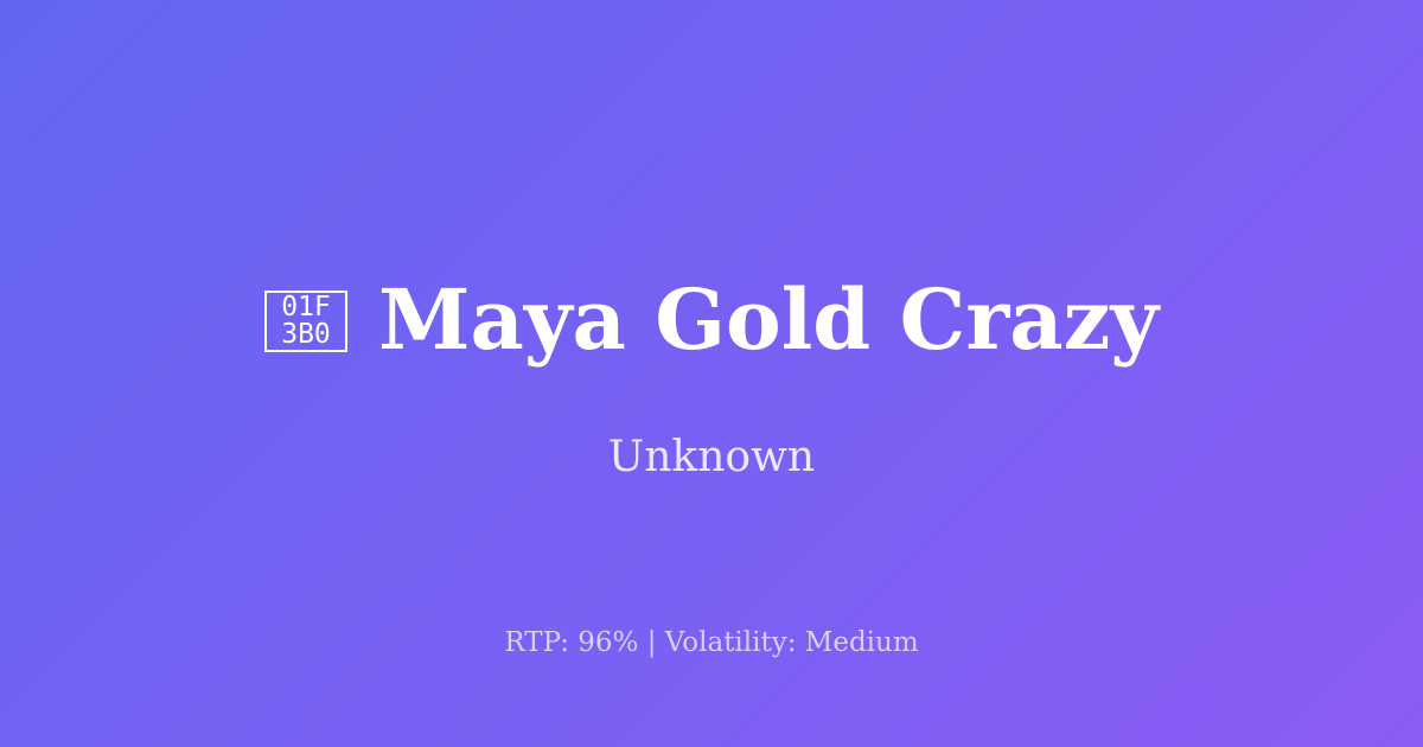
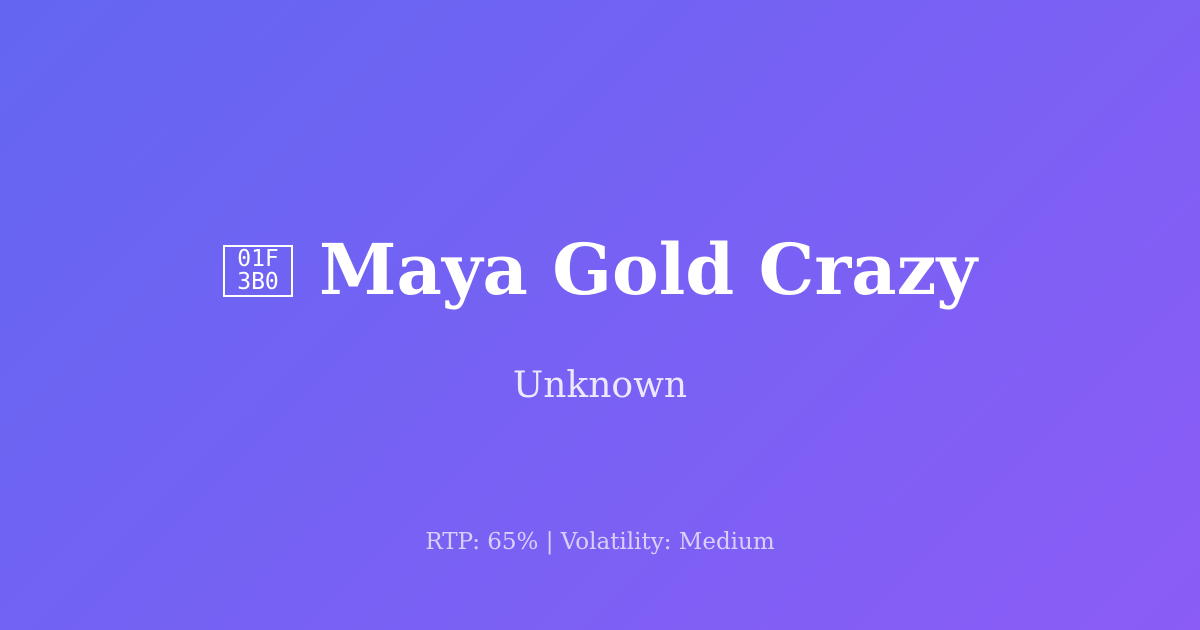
  01F
  3B0
  Maya Gold Crazy
  Unknown
- RTP: 96% | Volatility: Medium
+ RTP: 65% | Volatility: Medium
